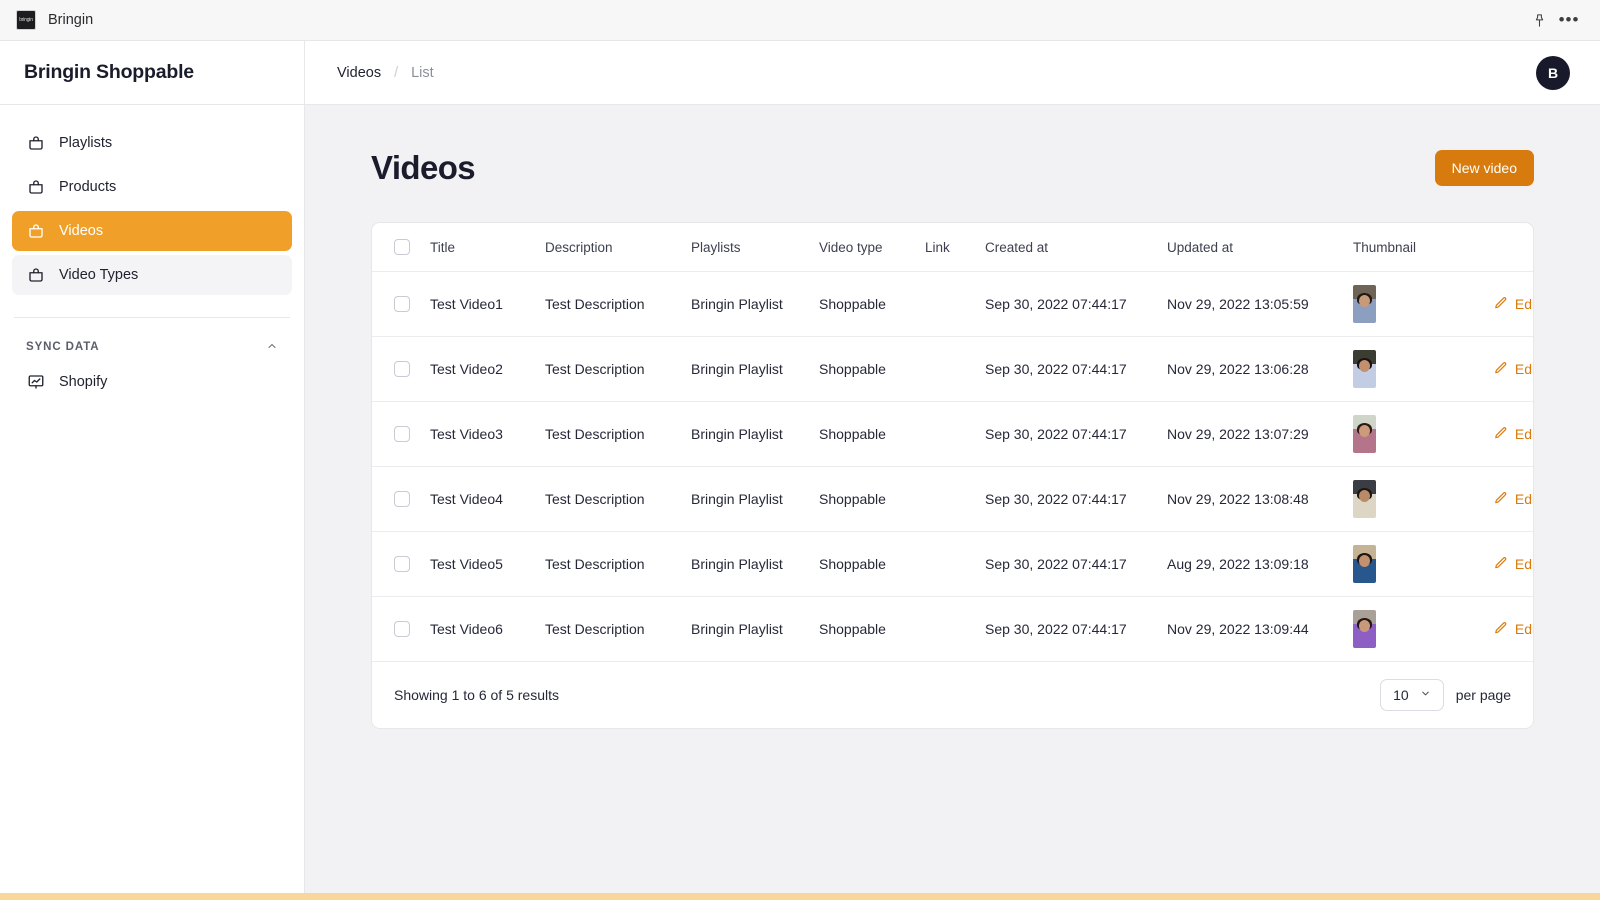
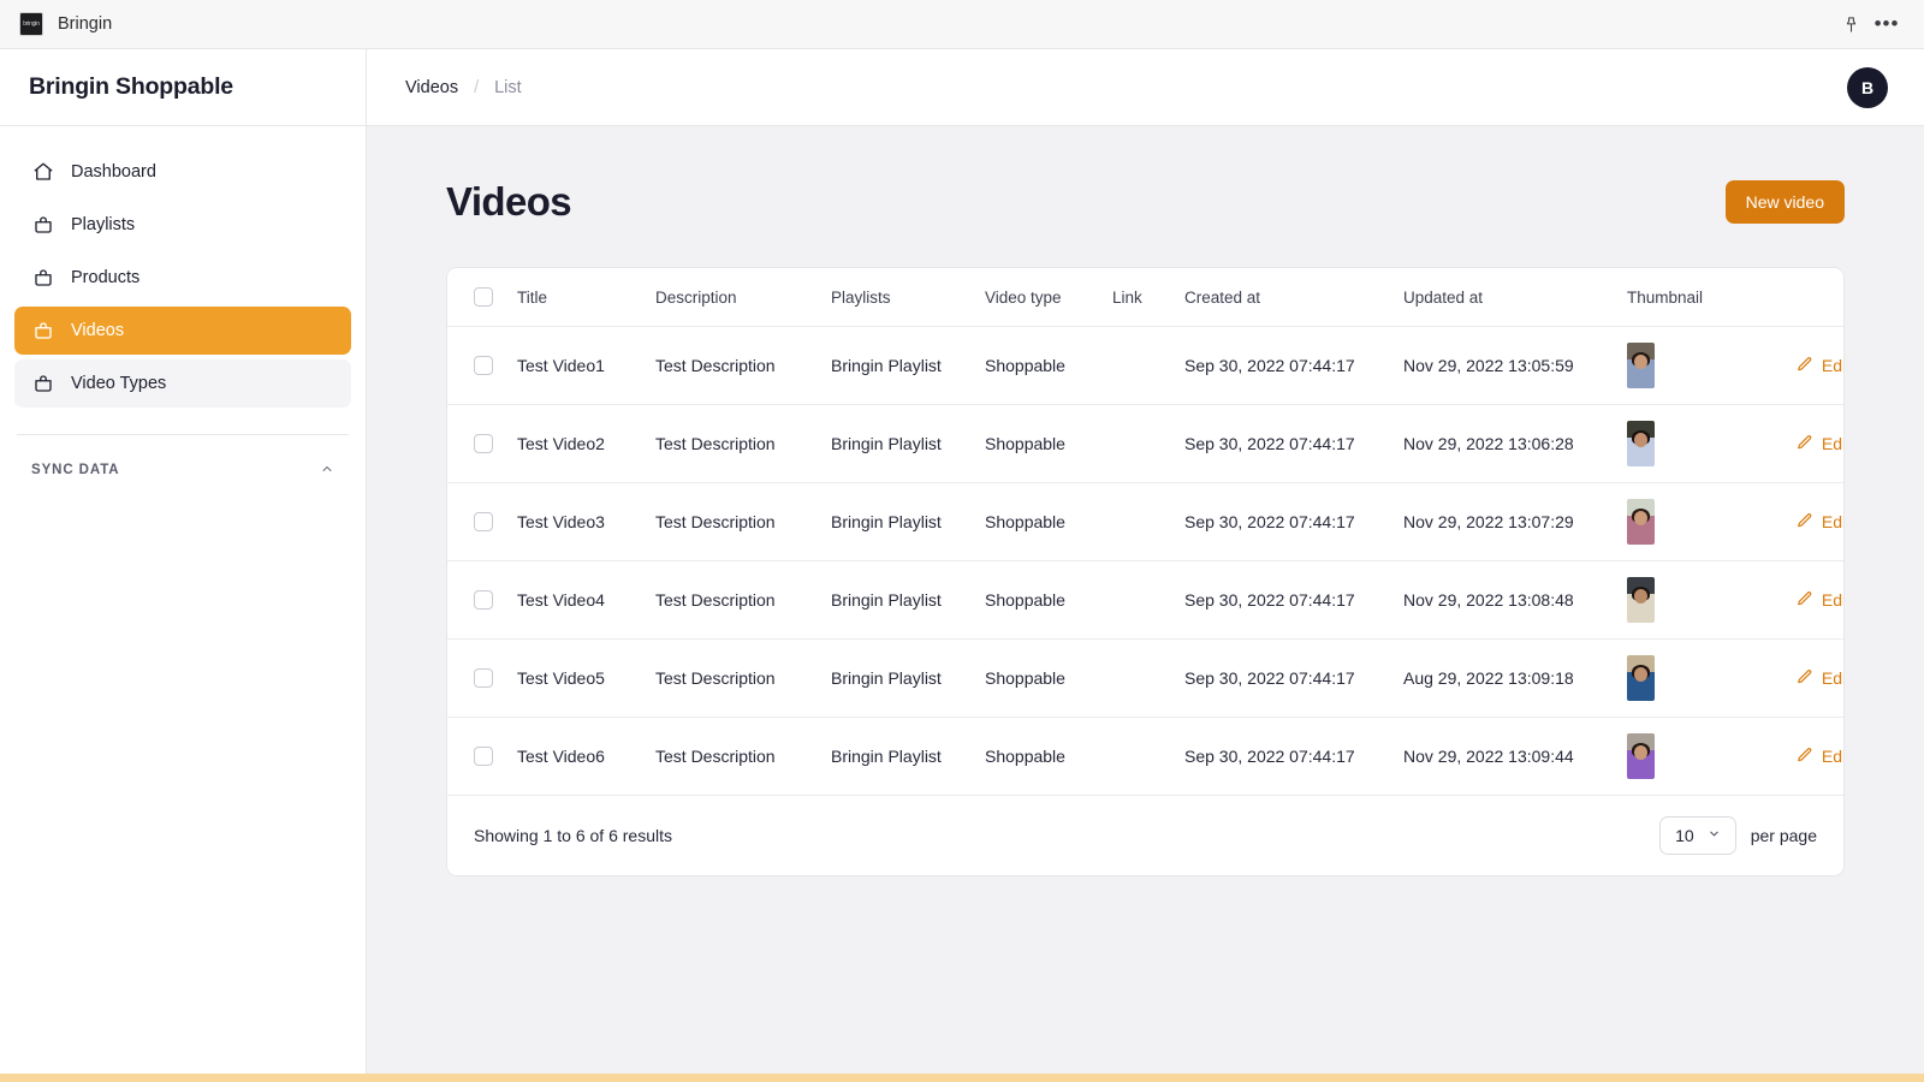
  Bringin
  •••
  Bringin Shoppable
+ Dashboard
  Playlists
  Products
  Videos
  Video Types
  SYNC DATA
- Shopify
  Videos
  /
  List
  B
  Videos
  New video
  	Title	Description	Playlists	Video type	Link	Created at	Updated at	Thumbnail
  	Test Video1	Test Description	Bringin Playlist	Shoppable		Sep 30, 2022 07:44:17	Nov 29, 2022 13:05:59		Ed
  	Test Video2	Test Description	Bringin Playlist	Shoppable		Sep 30, 2022 07:44:17	Nov 29, 2022 13:06:28		Ed
  	Test Video3	Test Description	Bringin Playlist	Shoppable		Sep 30, 2022 07:44:17	Nov 29, 2022 13:07:29		Ed
  	Test Video4	Test Description	Bringin Playlist	Shoppable		Sep 30, 2022 07:44:17	Nov 29, 2022 13:08:48		Ed
  	Test Video5	Test Description	Bringin Playlist	Shoppable		Sep 30, 2022 07:44:17	Aug 29, 2022 13:09:18		Ed
  	Test Video6	Test Description	Bringin Playlist	Shoppable		Sep 30, 2022 07:44:17	Nov 29, 2022 13:09:44		Ed
- Showing 1 to 6 of 5 results
+ Showing 1 to 6 of 6 results
  10
  per page
